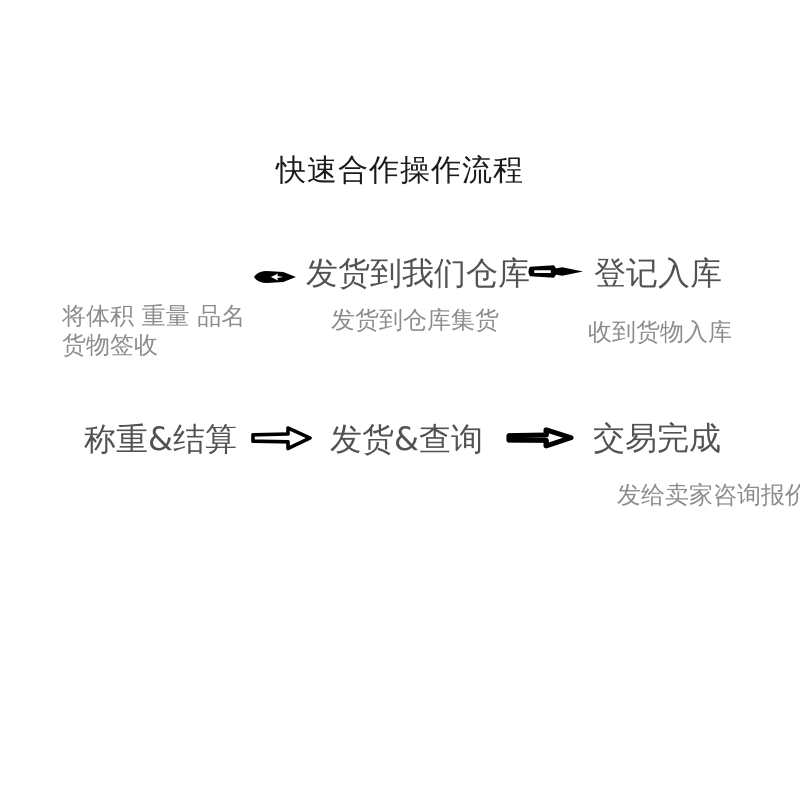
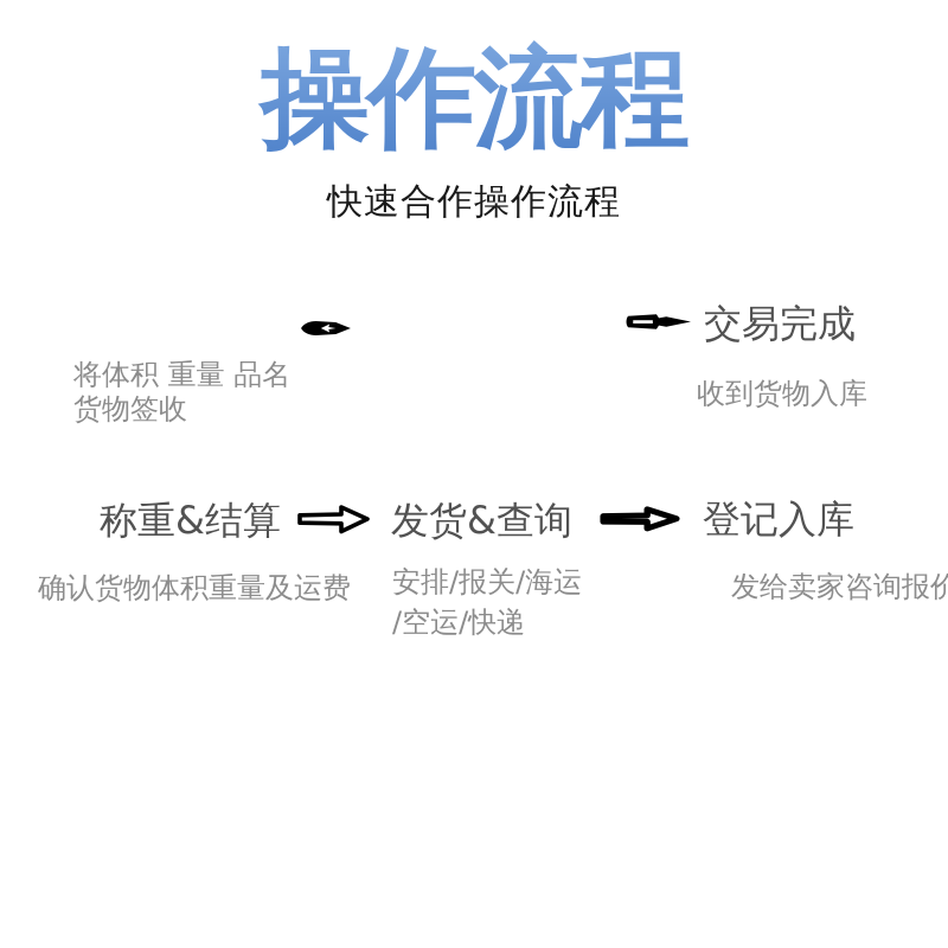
+ 操作流程
  快速合作操作流程
- 发货到我们仓库
- 登记入库
+ 交易完成
  将体积 重量 品名
  货物签收
- 发货到仓库集货
  收到货物入库
  称重&结算
  发货&查询
- 交易完成
+ 登记入库
+ 确认货物体积重量及运费
+ 安排/报关/海运
+ /空运/快递
  发给卖家咨询报价
